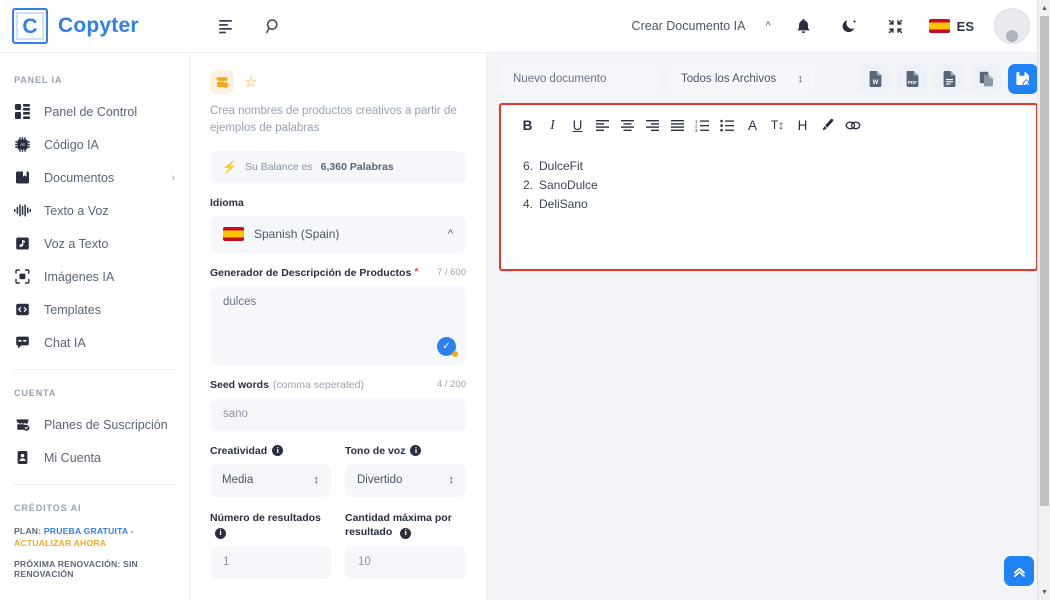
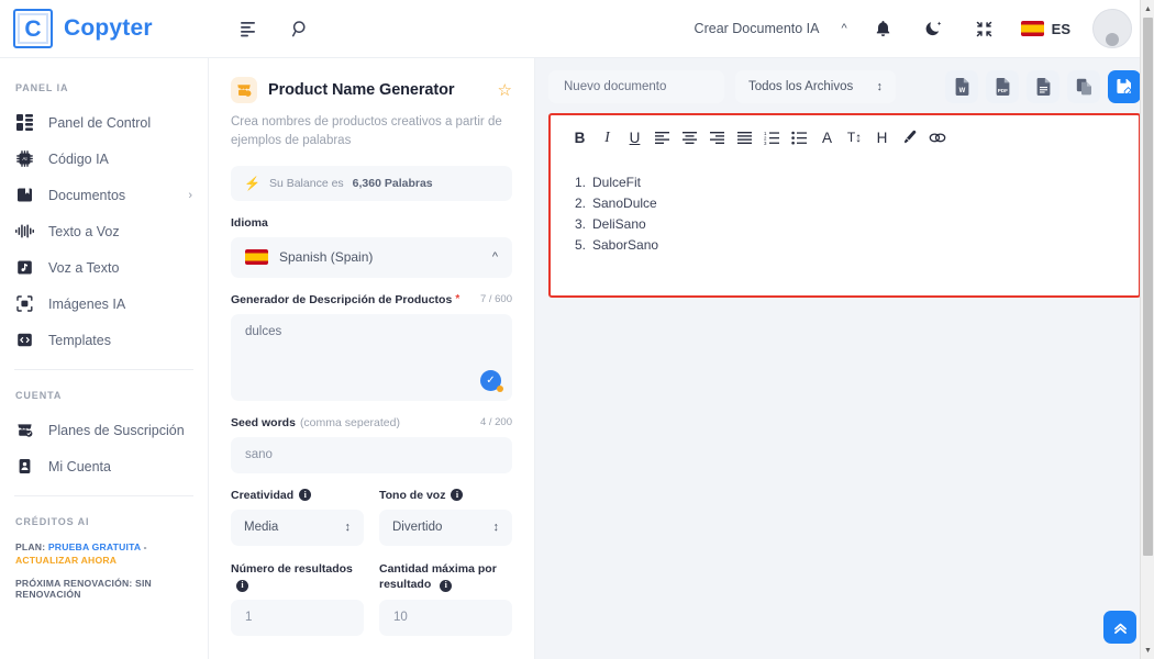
  C
  Copyter
  Crear Documento IA
  ^
  ES
  PANEL IA
  Panel de Control
  Código IA
  Documentos
  ›
  Texto a Voz
  Voz a Texto
  Imágenes IA
  Templates
- Chat IA
  CUENTA
  Planes de Suscripción
  Mi Cuenta
  CRÉDITOS AI
  PLAN: PRUEBA GRATUITA - ACTUALIZAR AHORA
  PRÓXIMA RENOVACIÓN: SIN RENOVACIÓN
+ Product Name Generator
  ☆
  Crea nombres de productos creativos a partir de ejemplos de palabras
  ⚡
  Su Balance es
  6,360 Palabras
  Idioma
  Spanish (Spain)
  ^
  Generador de Descripción de Productos
  *
  7 / 600
  dulces
  ✓
  Seed words
  (comma seperated)
  4 / 200
  sano
  Creatividad
  i
  Media
  ↕
  Tono de voz
  i
  Divertido
  ↕
  Número de resultados i
  1
  Cantidad máxima por resultado i
  10
  Nuevo documento
  Todos los Archivos
  ↕
  B
  I
  U
  A
  T↕
  H
- 6. DulceFit
+ 1. DulceFit
  2. SanoDulce
- 4. DeliSano
+ 3. DeliSano
+ 5. SaborSano
